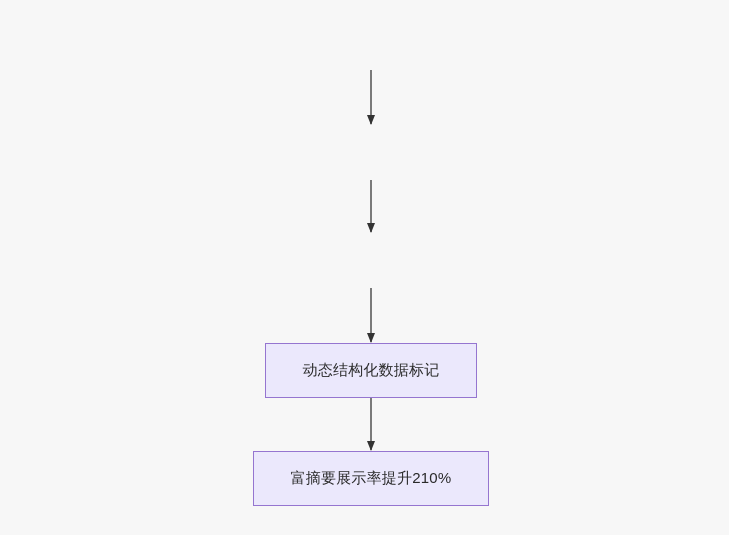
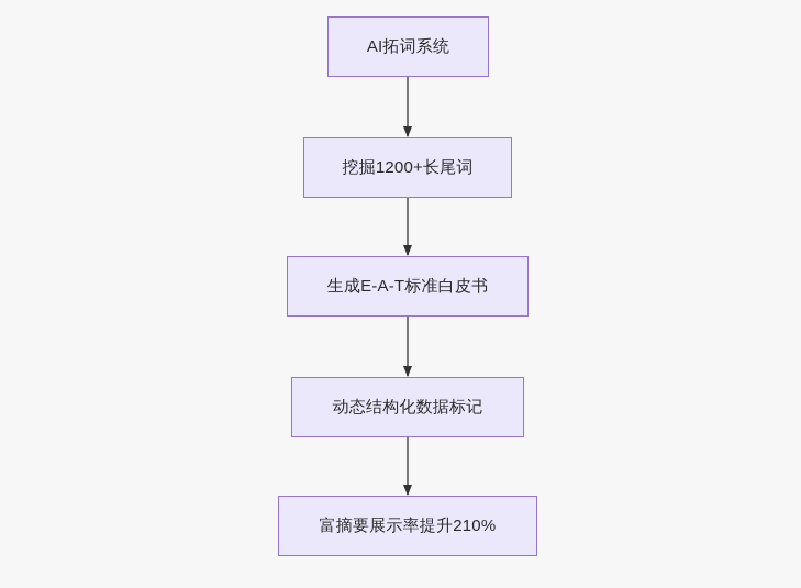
+ AI拓词系统
+ 挖掘1200+长尾词
+ 生成E-A-T标准白皮书
  动态结构化数据标记
  富摘要展示率提升210%
